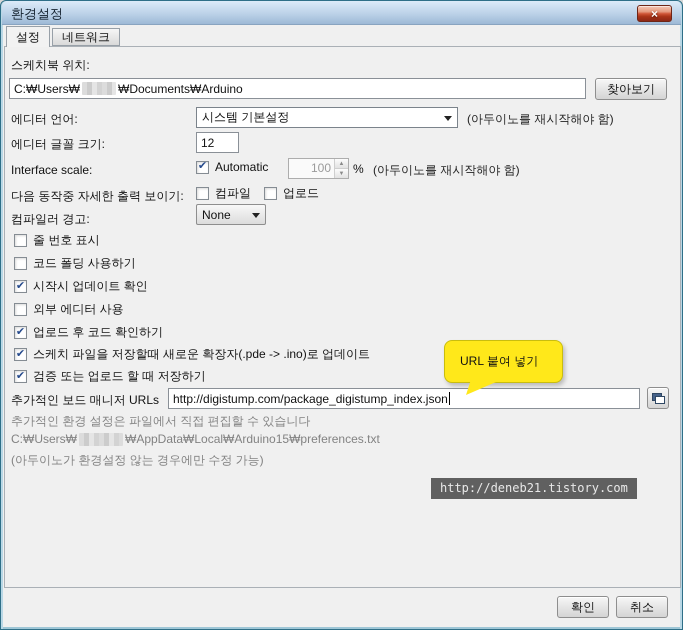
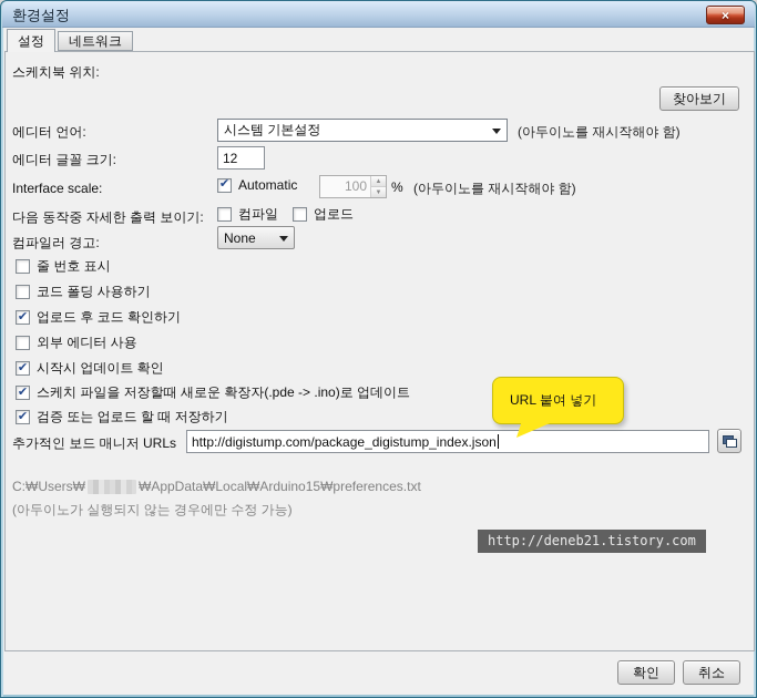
  환경설정
  ×
  설정
  네트워크
  스케치북 위치:
- C:₩Users₩
- ₩Documents₩Arduino
  찾아보기
  에디터 언어:
  시스템 기본설정
  (아두이노를 재시작해야 함)
  에디터 글꼴 크기:
  12
  Interface scale:
  Automatic
  100
  %
  (아두이노를 재시작해야 함)
  다음 동작중 자세한 출력 보이기:
  컴파일
  업로드
  컴파일러 경고:
  None
  줄 번호 표시
  코드 폴딩 사용하기
- 시작시 업데이트 확인
+ 업로드 후 코드 확인하기
  외부 에디터 사용
- 업로드 후 코드 확인하기
+ 시작시 업데이트 확인
  스케치 파일을 저장할때 새로운 확장자(.pde -> .ino)로 업데이트
  검증 또는 업로드 할 때 저장하기
  URL 붙여 넣기
  추가적인 보드 매니저 URLs
  http://digistump.com/package_digistump_index.json
- 추가적인 환경 설정은 파일에서 직접 편집할 수 있습니다
  C:₩Users₩ ₩AppData₩Local₩Arduino15₩preferences.txt
- (아두이노가 환경설정 않는 경우에만 수정 가능)
+ (아두이노가 실행되지 않는 경우에만 수정 가능)
  http://deneb21.tistory.com
  확인
  취소
